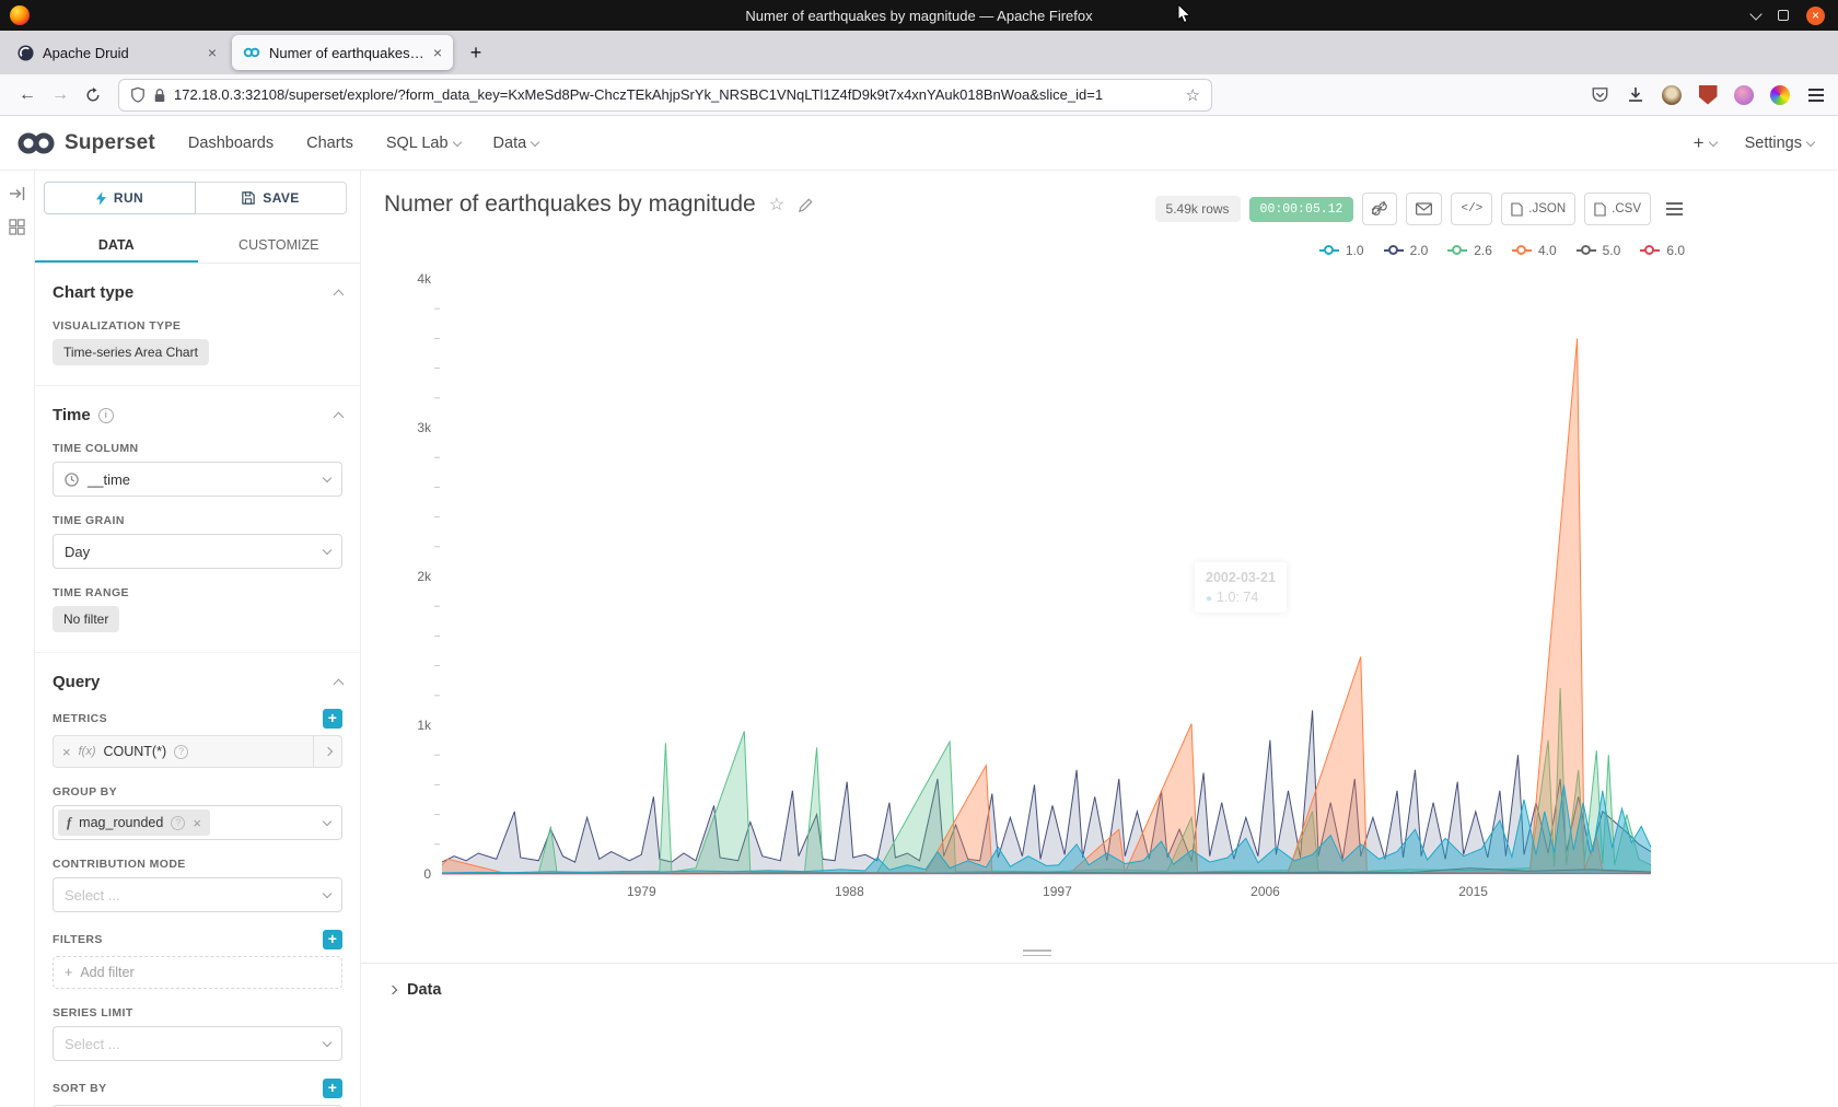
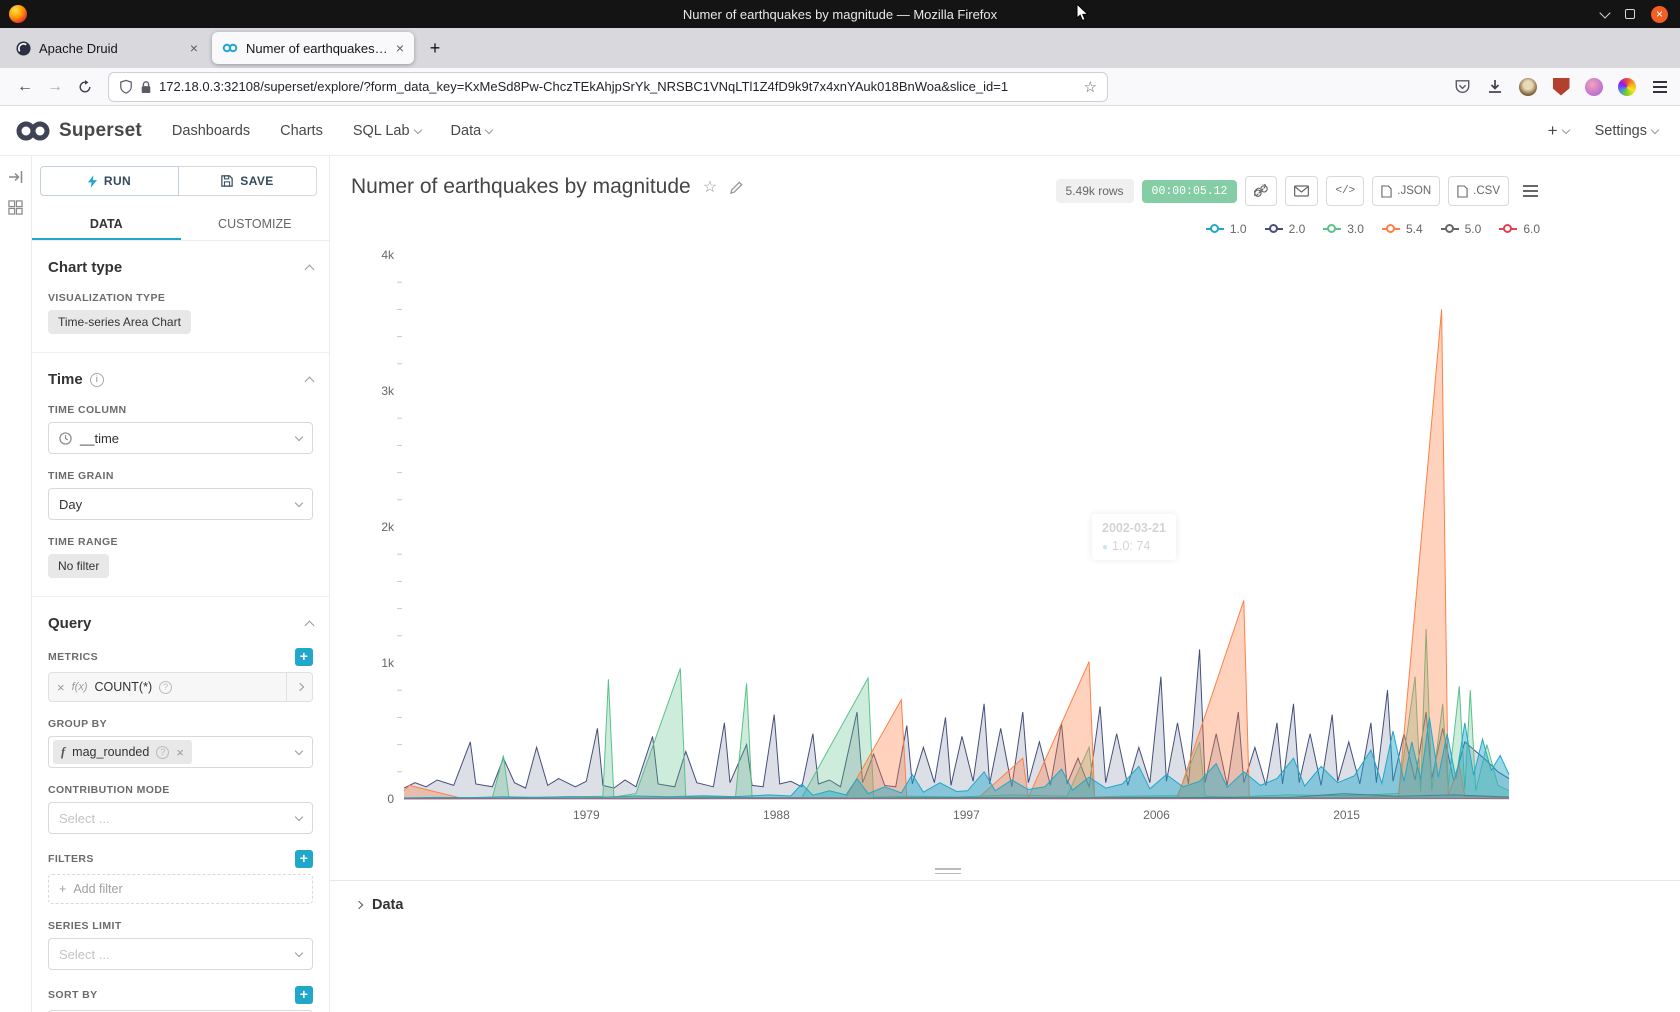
- Numer of earthquakes by magnitude — Apache Firefox
+ Numer of earthquakes by magnitude — Mozilla Firefox
  ×
  Apache Druid
  ×
  Numer of earthquakes b
  ×
  +
  ←
  →
  172.18.0.3:32108/superset/explore/?form_data_key=KxMeSd8Pw-ChczTEkAhjpSrYk_NRSBC1VNqLTl1Z4fD9k9t7x4xnYAuk018BnWoa&slice_id=1
  ☆
  Superset
  Dashboards
  Charts
  SQL Lab
  Data
  +
  Settings
  RUN
  SAVE
  DATA
  CUSTOMIZE
  Chart type
  VISUALIZATION TYPE
  Time-series Area Chart
  Time
  i
  TIME COLUMN
  __time
  TIME GRAIN
  Day
  TIME RANGE
  No filter
  Query
  METRICS
  +
  ×
  f(x)
  COUNT(*)
  ?
  GROUP BY
  f
  mag_rounded
  ?
  ×
  CONTRIBUTION MODE
  Select ...
  FILTERS
  +
  +
  Add filter
  SERIES LIMIT
  Select ...
  SORT BY
  +
  Numer of earthquakes by magnitude
  ☆
  5.49k rows
  00:00:05.12
  </>
  .JSON
  .CSV
  1.0
  2.0
- 2.6
+ 3.0
- 4.0
+ 5.4
  5.0
  6.0
  0
  1k
  2k
  3k
  4k
  1979
  1988
  1997
  2006
  2015
  2002-03-21
  ● 1.0: 74
  Data
